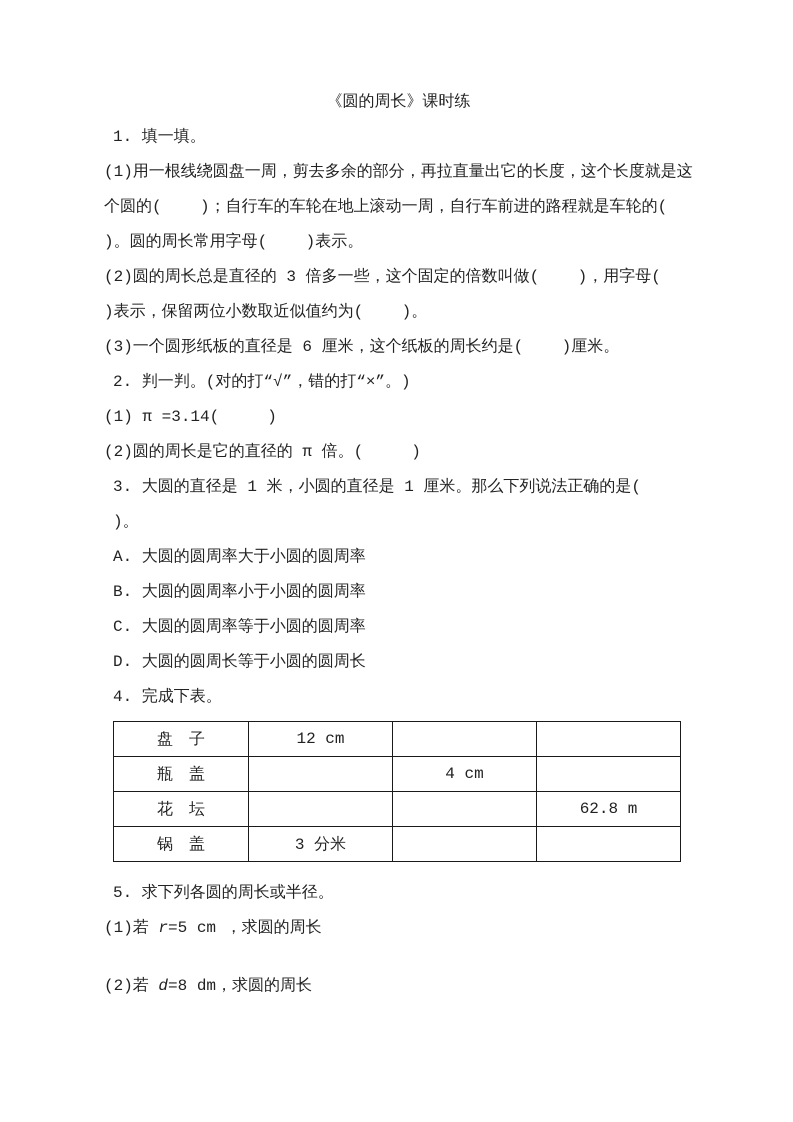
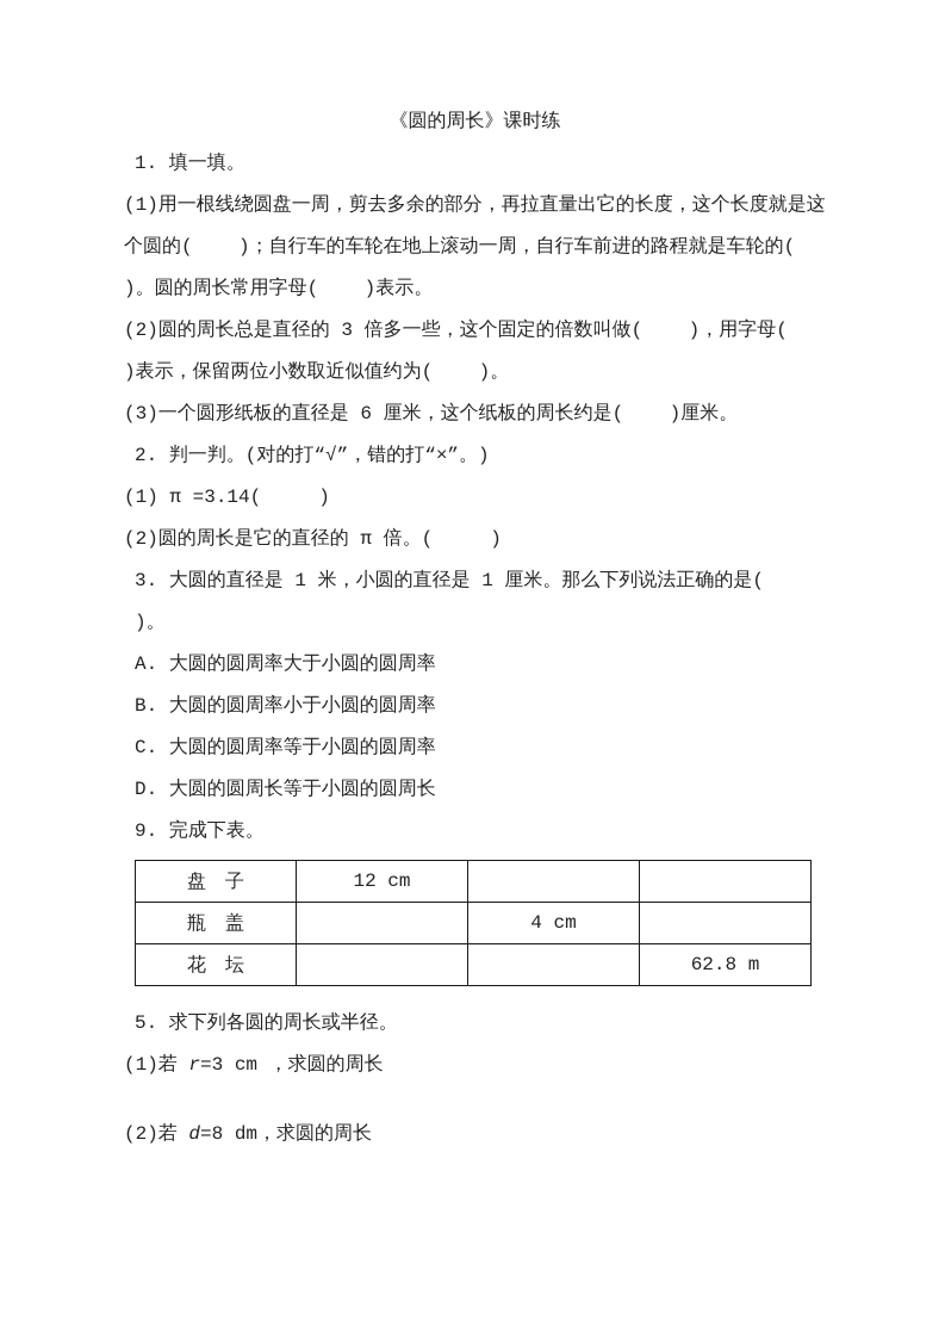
  《圆的周长》课时练
  1. 填一填。
  (1)用一根线绕圆盘一周，剪去多余的部分，再拉直量出它的长度，这个长度就是这个圆的( )；自行车的车轮在地上滚动一周，自行车前进的路程就是车轮的( )。圆的周长常用字母( )表示。
  (2)圆的周长总是直径的 3 倍多一些，这个固定的倍数叫做( )，用字母( )表示，保留两位小数取近似值约为( )。
  (3)一个圆形纸板的直径是 6 厘米，这个纸板的周长约是( )厘米。
  2. 判一判。(对的打“√”，错的打“×”。)
  (1) π =3.14( )
  (2)圆的周长是它的直径的 π 倍。( )
  3. 大圆的直径是 1 米，小圆的直径是 1 厘米。那么下列说法正确的是( )。
  A. 大圆的圆周率大于小圆的圆周率
  B. 大圆的圆周率小于小圆的圆周率
  C. 大圆的圆周率等于小圆的圆周率
  D. 大圆的圆周长等于小圆的圆周长
- 4. 完成下表。
+ 9. 完成下表。
  盘 子	12 cm
  瓶 盖		4 cm
  花 坛			62.8 m
- 锅 盖	3 分米
  5. 求下列各圆的周长或半径。
- (1)若 r=5 cm ，求圆的周长
+ (1)若 r=3 cm ，求圆的周长
  (2)若 d=8 dm，求圆的周长
